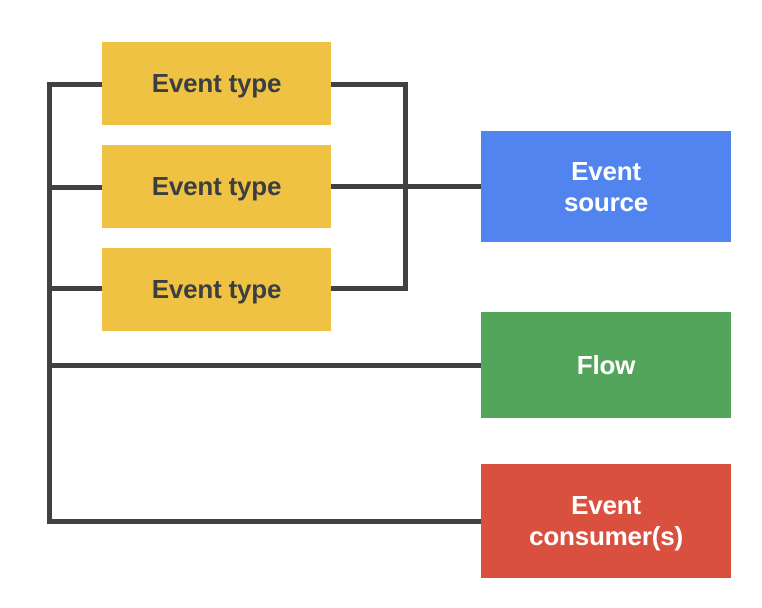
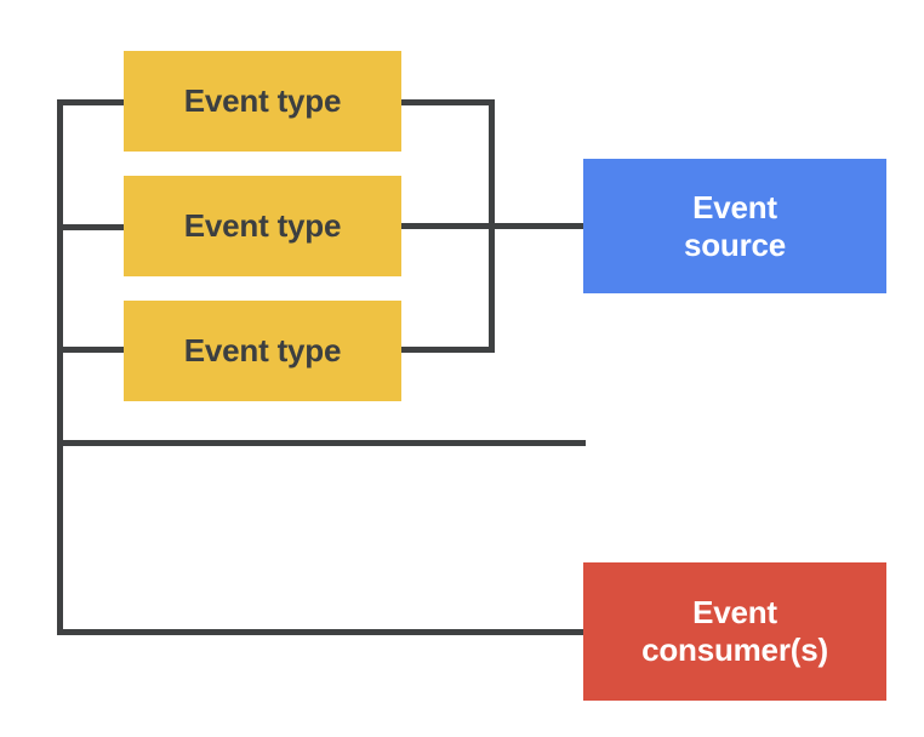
  Event type
  Event type
  Event type
  Event
  source
- Flow
  Event
  consumer(s)
